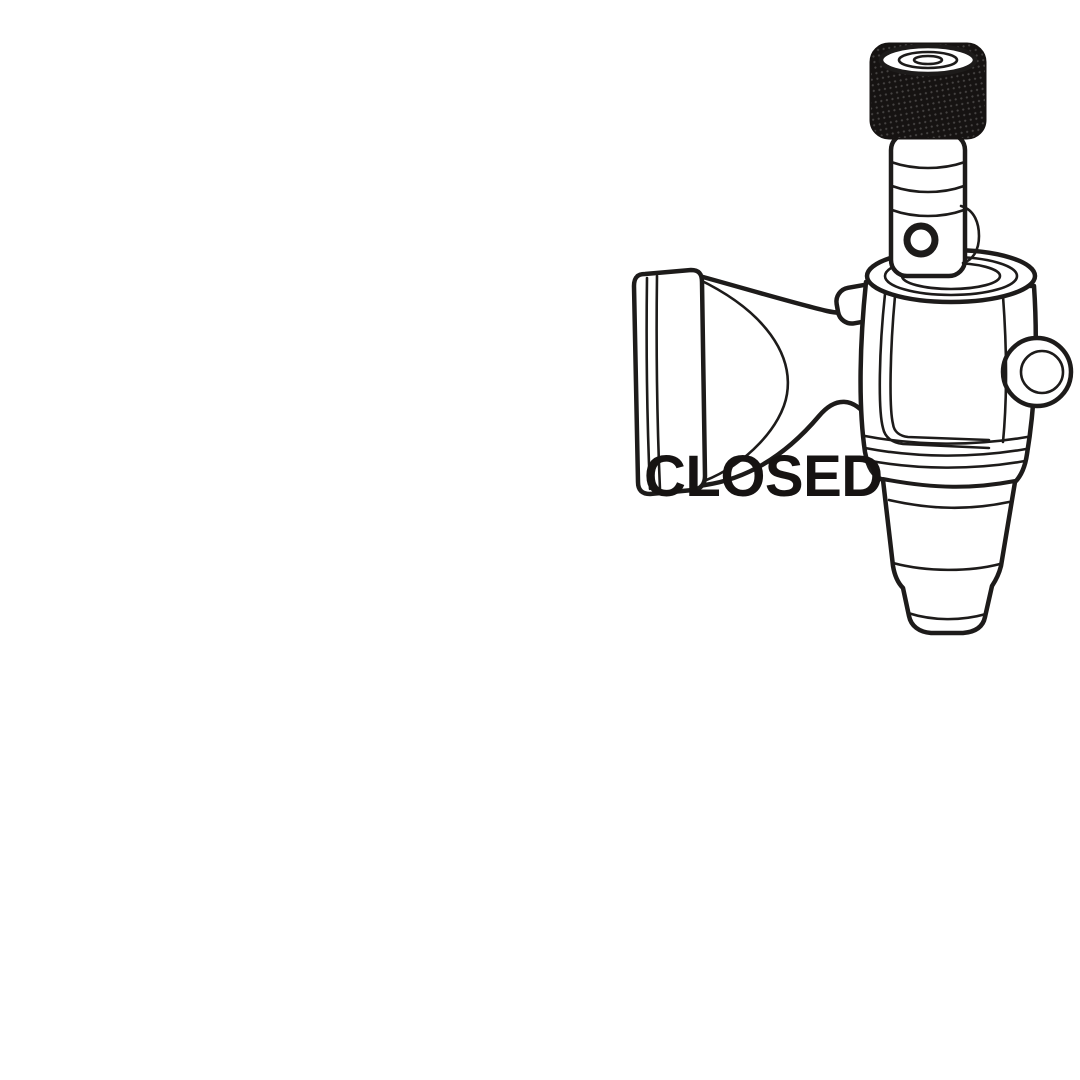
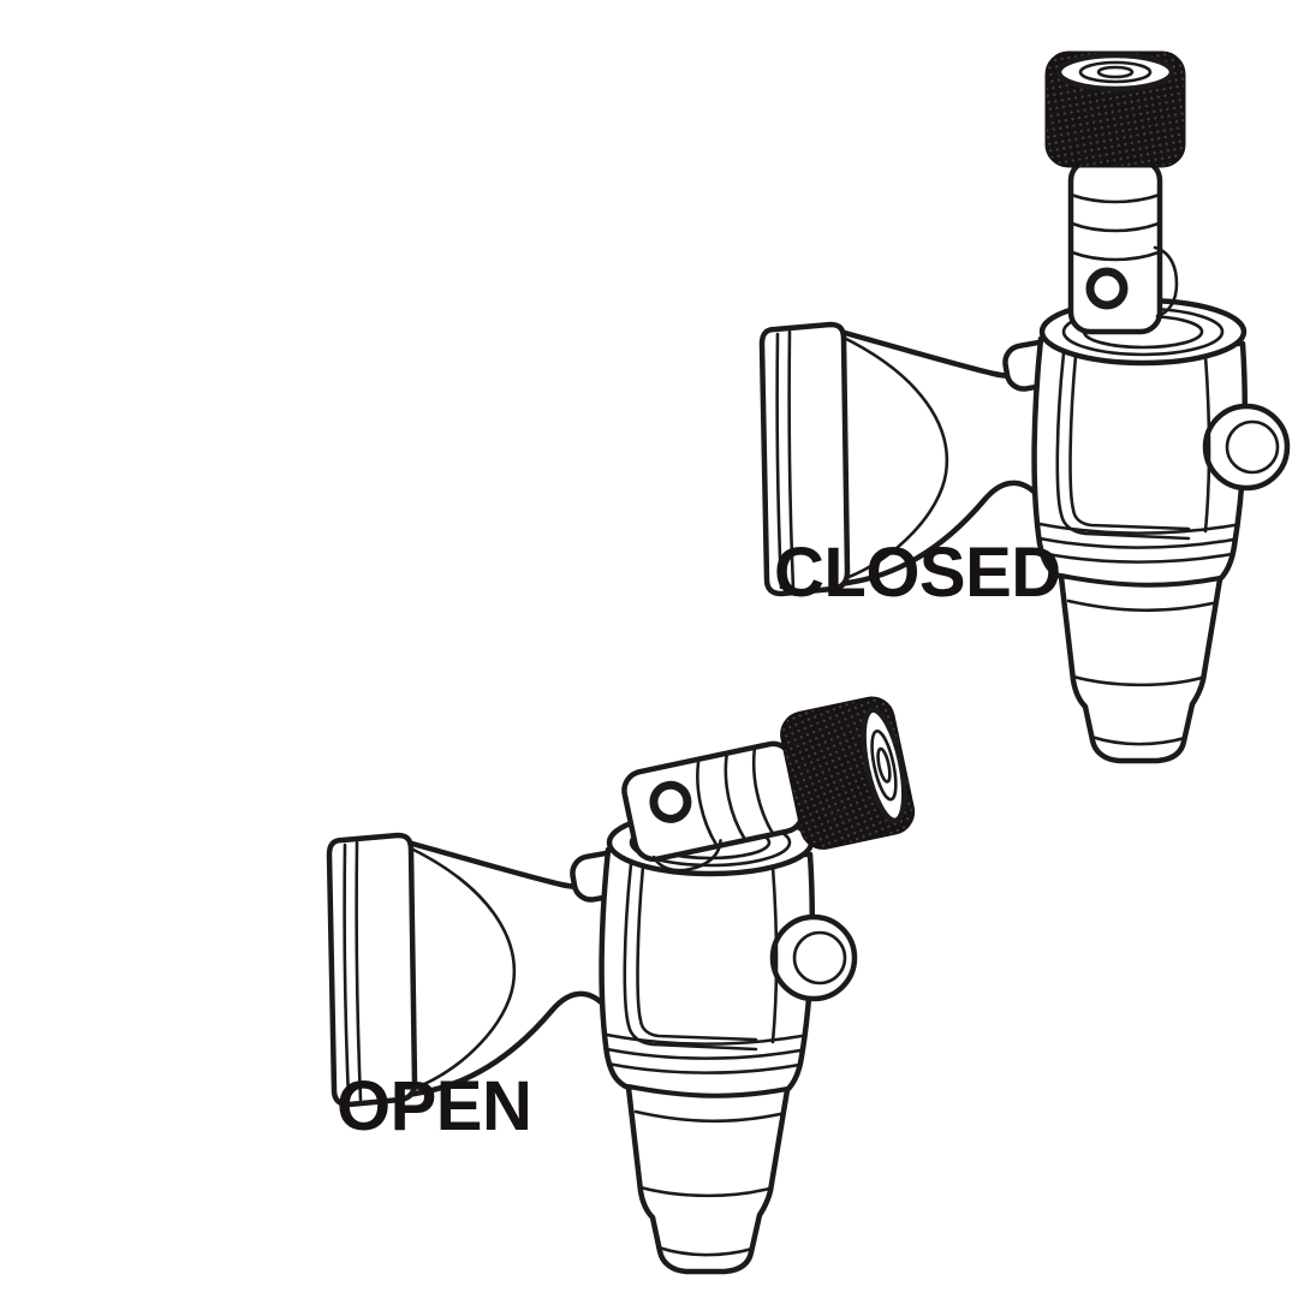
  CLOSED
+ OPEN
